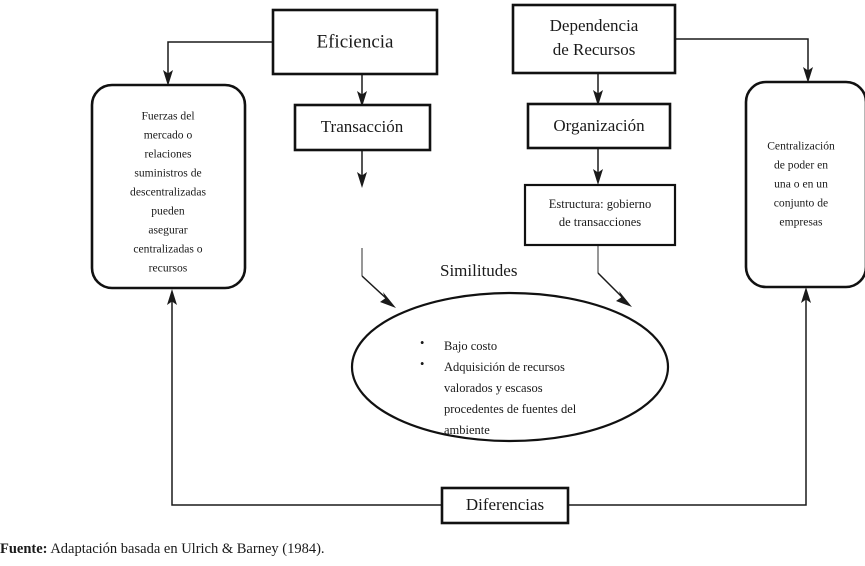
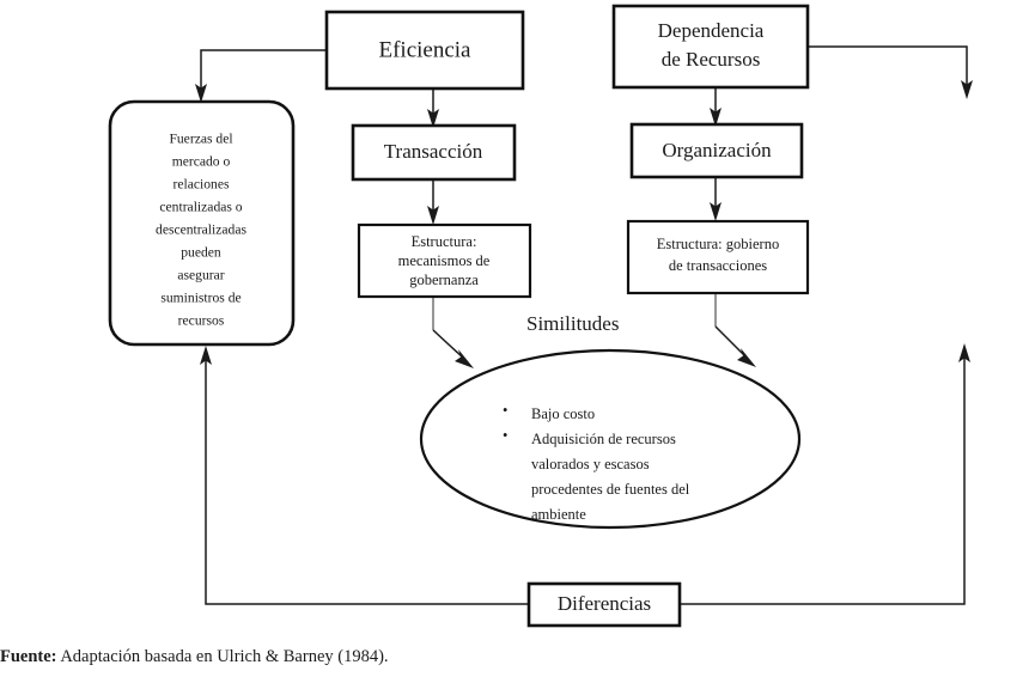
  Eficiencia
  Dependencia
  de Recursos
  Transacción
  Organización
+ Estructura:
+ mecanismos de
+ gobernanza
  Estructura: gobierno
  de transacciones
  Fuerzas del
  mercado o
  relaciones
- suministros de
+ centralizadas o
  descentralizadas
  pueden
  asegurar
- centralizadas o
+ suministros de
  recursos
- Centralización
- de poder en
- una o en un
- conjunto de
- empresas
  Similitudes
  •
  Bajo costo
  •
  Adquisición de recursos
  valorados y escasos
  procedentes de fuentes del
  ambiente
  Diferencias
  Fuente: Adaptación basada en Ulrich & Barney (1984).
